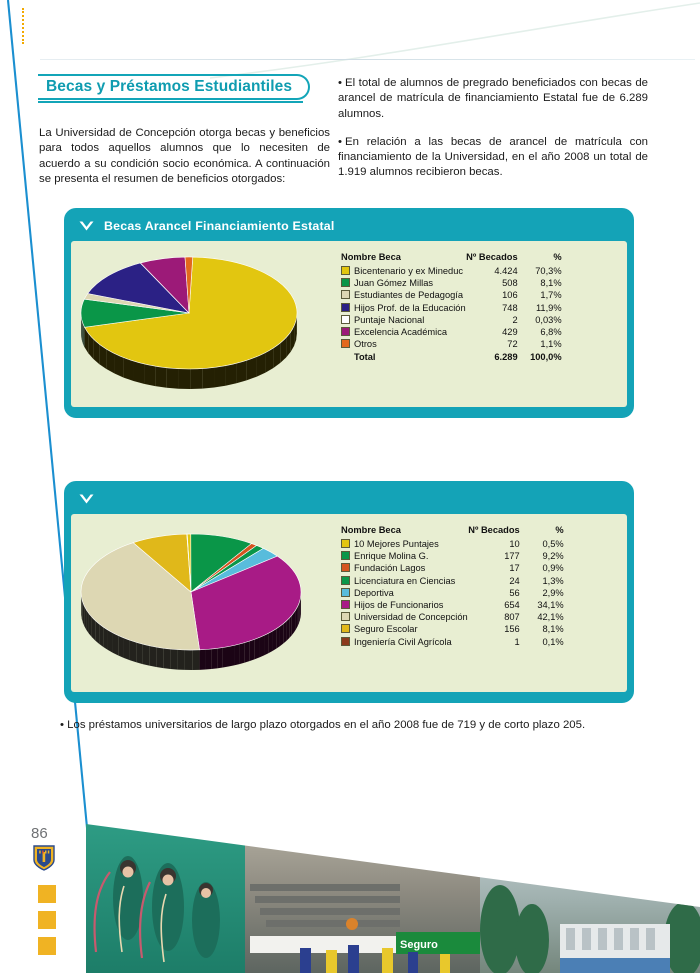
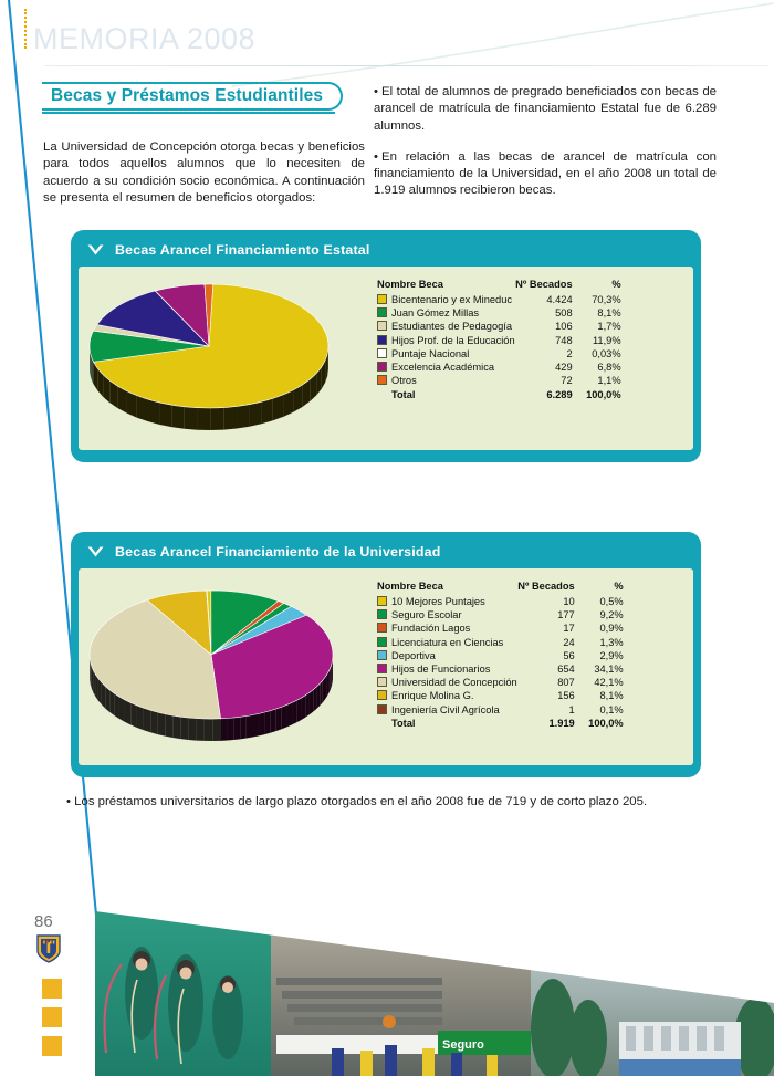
+ MEMORIA 2008
  Becas y Préstamos Estudiantiles
  La Universidad de Concepción otorga becas y beneficios para todos aquellos alumnos que lo necesiten de acuerdo a su condición socio económica. A continuación se presenta el resumen de beneficios otorgados:
  • El total de alumnos de pregrado beneficiados con becas de arancel de matrícula de financiamiento Estatal fue de 6.289 alumnos.
  • En relación a las becas de arancel de matrícula con financiamiento de la Universidad, en el año 2008 un total de 1.919 alumnos recibieron becas.
  Becas Arancel Financiamiento Estatal
  Nombre Beca	Nº Becados	%
  	Bicentenario y ex Mineduc	4.424	70,3%
  	Juan Gómez Millas	508	8,1%
  	Estudiantes de Pedagogía	106	1,7%
  	Hijos Prof. de la Educación	748	11,9%
  	Puntaje Nacional	2	0,03%
  	Excelencia Académica	429	6,8%
  	Otros	72	1,1%
  	Total	6.289	100,0%
+ Becas Arancel Financiamiento de la Universidad
  Nombre Beca	Nº Becados	%
  	10 Mejores Puntajes	10	0,5%
- 	Enrique Molina G.	177	9,2%
+ 	Seguro Escolar	177	9,2%
  	Fundación Lagos	17	0,9%
  	Licenciatura en Ciencias	24	1,3%
  	Deportiva	56	2,9%
  	Hijos de Funcionarios	654	34,1%
  	Universidad de Concepción	807	42,1%
- 	Seguro Escolar	156	8,1%
+ 	Enrique Molina G.	156	8,1%
  	Ingeniería Civil Agrícola	1	0,1%
+ 	Total	1.919	100,0%
  • Los préstamos universitarios de largo plazo otorgados en el año 2008 fue de 719 y de corto plazo 205.
  86
  Seguro
